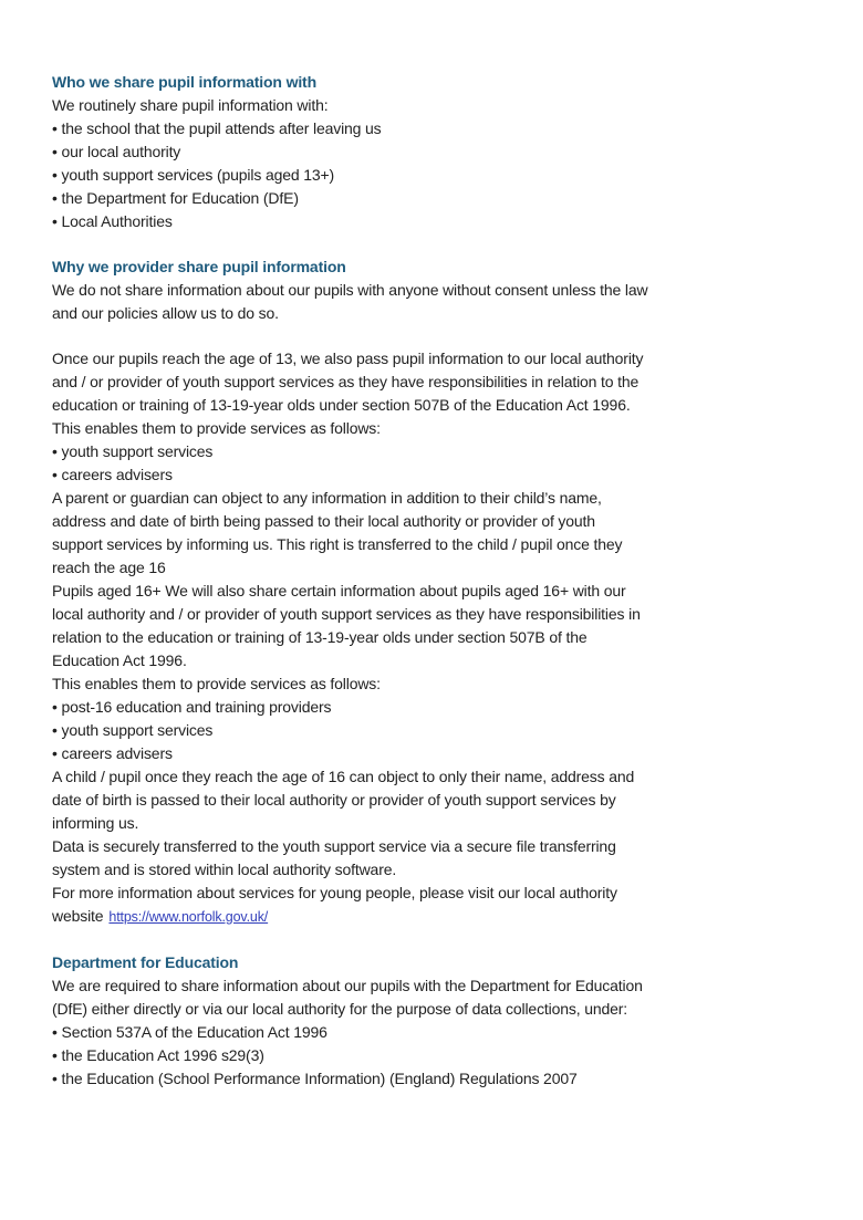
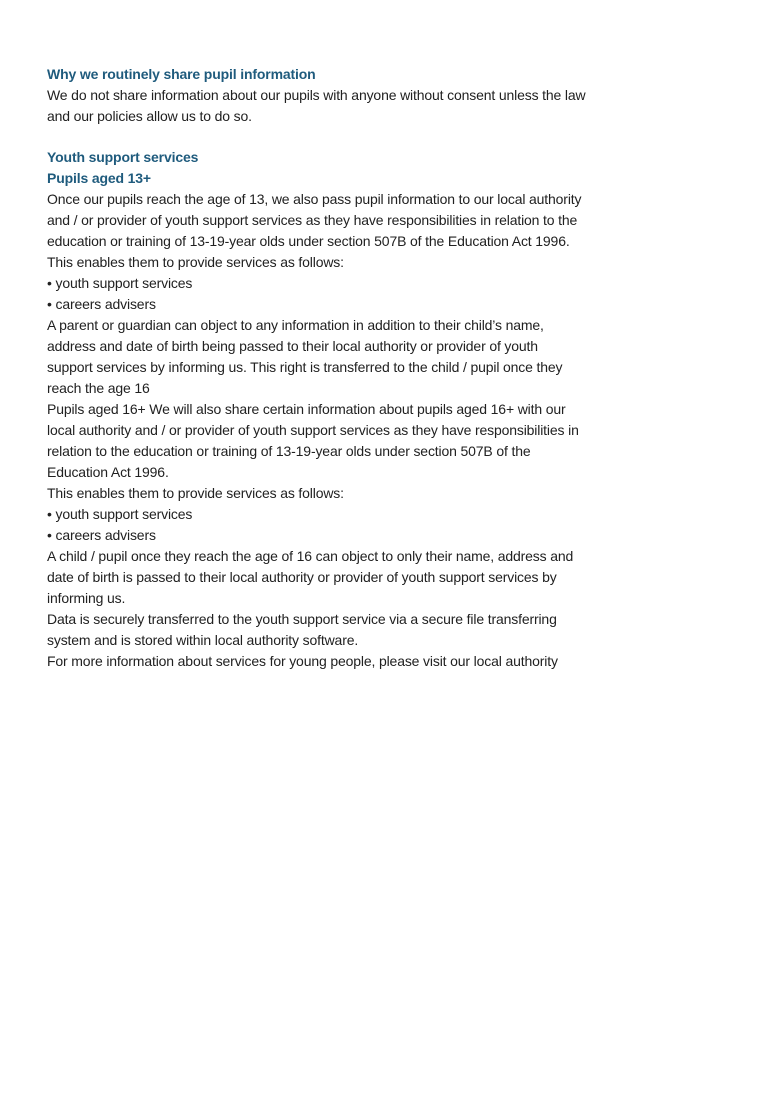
- Who we share pupil information with
- We routinely share pupil information with:
- the school that the pupil attends after leaving us
- our local authority
- youth support services (pupils aged 13+)
- the Department for Education (DfE)
- Local Authorities
- Why we provider share pupil information
+ Why we routinely share pupil information
  We do not share information about our pupils with anyone without consent unless the law
  and our policies allow us to do so.
+ Youth support services
+ Pupils aged 13+
  Once our pupils reach the age of 13, we also pass pupil information to our local authority
  and / or provider of youth support services as they have responsibilities in relation to the
  education or training of 13-19-year olds under section 507B of the Education Act 1996.
  This enables them to provide services as follows:
  youth support services
  careers advisers
  A parent or guardian can object to any information in addition to their child’s name,
  address and date of birth being passed to their local authority or provider of youth
  support services by informing us. This right is transferred to the child / pupil once they
  reach the age 16
  Pupils aged 16+ We will also share certain information about pupils aged 16+ with our
  local authority and / or provider of youth support services as they have responsibilities in
  relation to the education or training of 13-19-year olds under section 507B of the
  Education Act 1996.
  This enables them to provide services as follows:
- post-16 education and training providers
  youth support services
  careers advisers
  A child / pupil once they reach the age of 16 can object to only their name, address and
  date of birth is passed to their local authority or provider of youth support services by
  informing us.
  Data is securely transferred to the youth support service via a secure file transferring
  system and is stored within local authority software.
  For more information about services for young people, please visit our local authority
- website https://www.norfolk.gov.uk/
- Department for Education
- We are required to share information about our pupils with the Department for Education
- (DfE) either directly or via our local authority for the purpose of data collections, under:
- Section 537A of the Education Act 1996
- the Education Act 1996 s29(3)
- the Education (School Performance Information) (England) Regulations 2007
